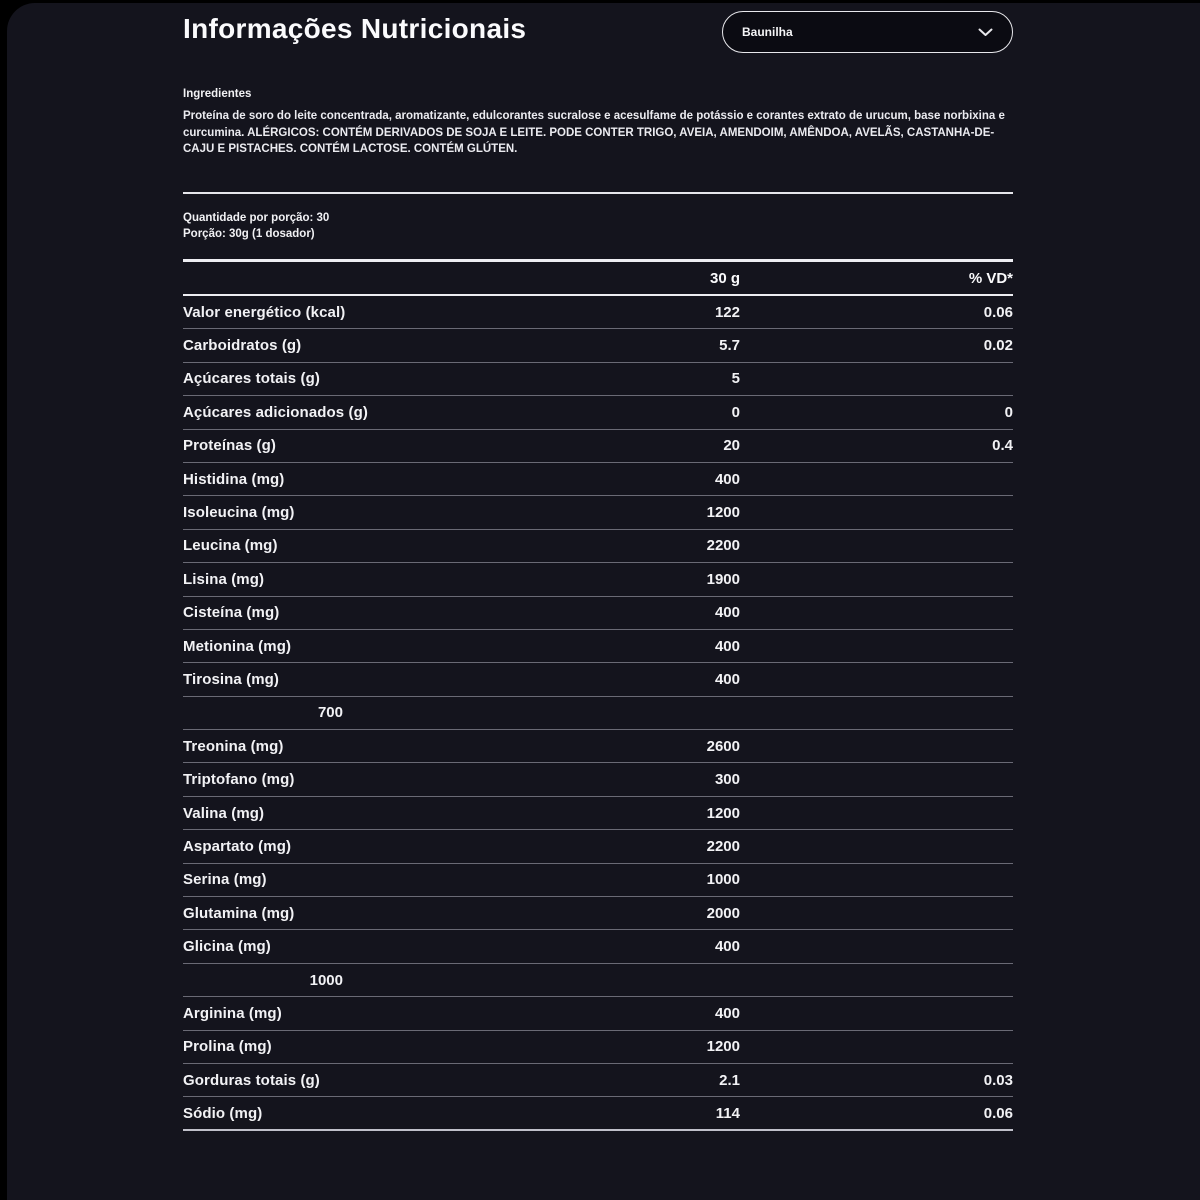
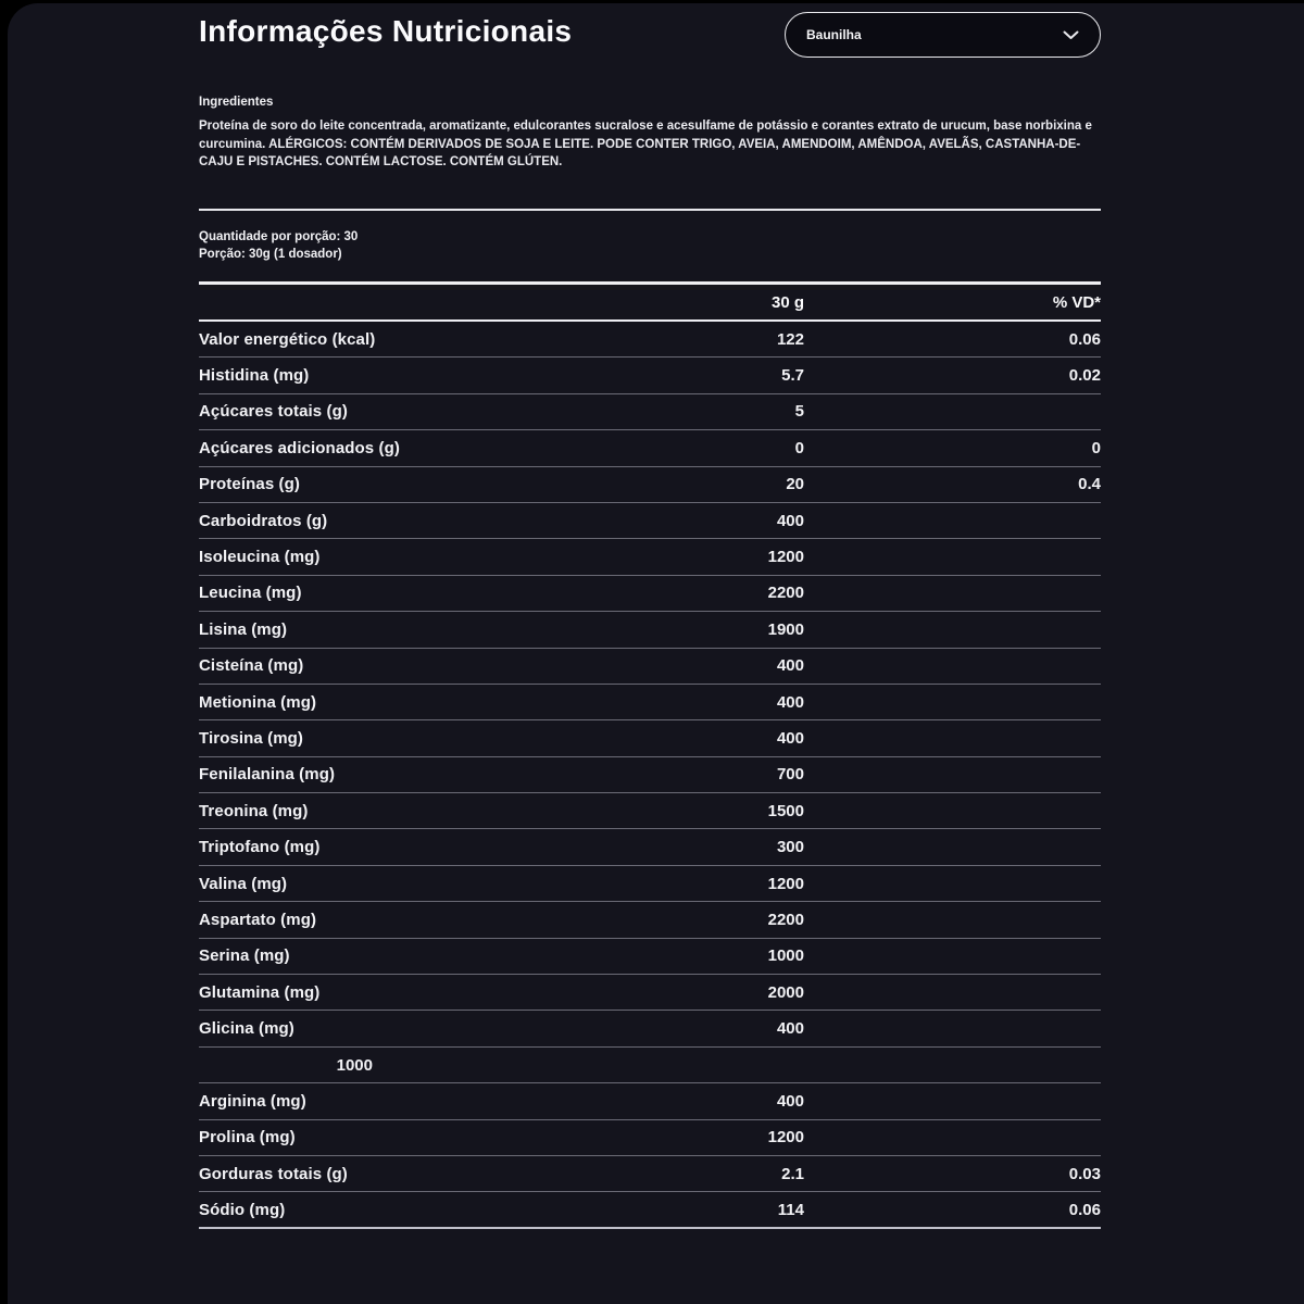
  Informações Nutricionais
  Baunilha
  Ingredientes
  Proteína de soro do leite concentrada, aromatizante, edulcorantes sucralose e acesulfame de potássio e corantes extrato de urucum, base norbixina e curcumina. ALÉRGICOS: CONTÉM DERIVADOS DE SOJA E LEITE. PODE CONTER TRIGO, AVEIA, AMENDOIM, AMÊNDOA, AVELÃS, CASTANHA-DE-CAJU E PISTACHES. CONTÉM LACTOSE. CONTÉM GLÚTEN.
  Quantidade por porção: 30
  Porção: 30g (1 dosador)
  30 g
  % VD*
  Valor energético (kcal)
  122
  0.06
- Carboidratos (g)
+ Histidina (mg)
  5.7
  0.02
  Açúcares totais (g)
  5
  Açúcares adicionados (g)
  0
  0
  Proteínas (g)
  20
  0.4
- Histidina (mg)
+ Carboidratos (g)
  400
  Isoleucina (mg)
  1200
  Leucina (mg)
  2200
  Lisina (mg)
  1900
  Cisteína (mg)
  400
  Metionina (mg)
  400
  Tirosina (mg)
  400
+ Fenilalanina (mg)
  700
  Treonina (mg)
- 2600
+ 1500
  Triptofano (mg)
  300
  Valina (mg)
  1200
  Aspartato (mg)
  2200
  Serina (mg)
  1000
  Glutamina (mg)
  2000
  Glicina (mg)
  400
  1000
  Arginina (mg)
  400
  Prolina (mg)
  1200
  Gorduras totais (g)
  2.1
  0.03
  Sódio (mg)
  114
  0.06
